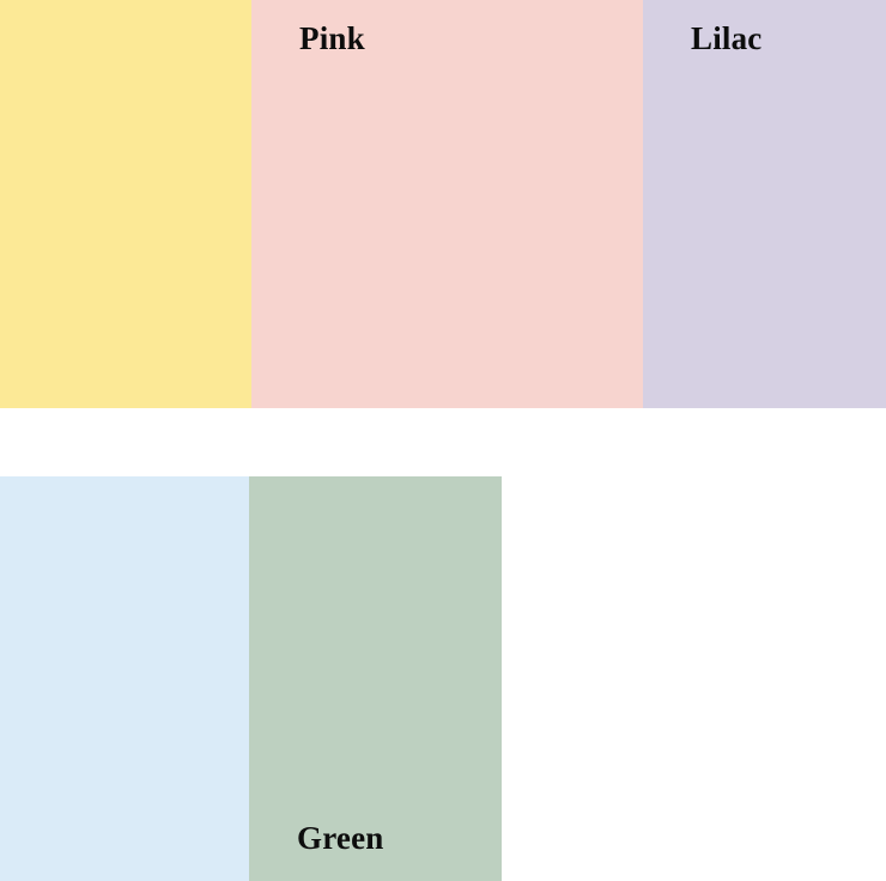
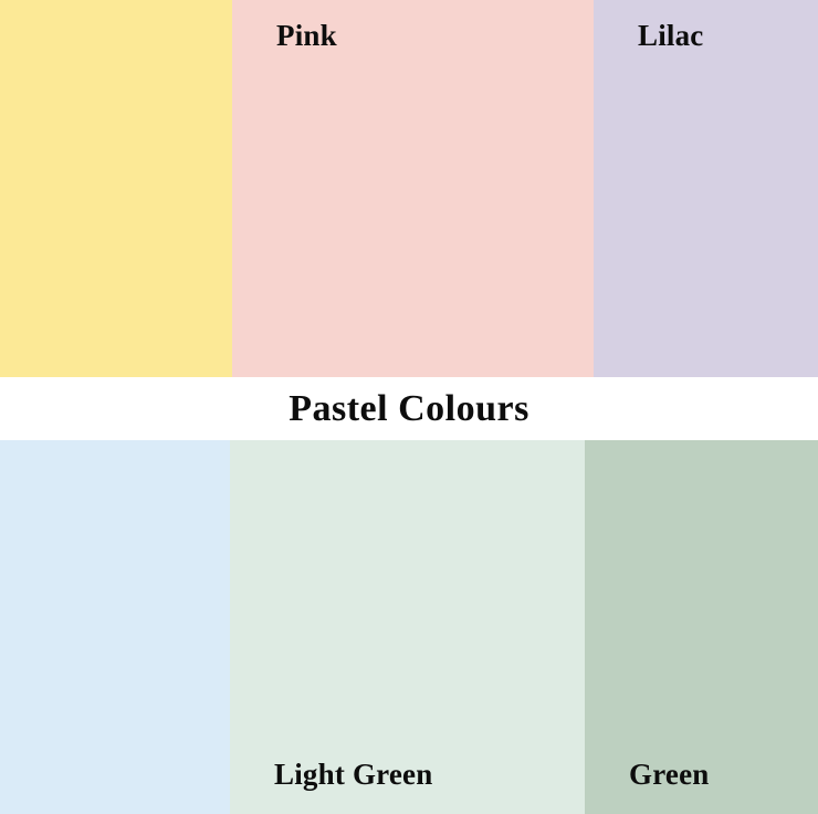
  Pink
  Lilac
+ Pastel Colours
+ Light Green
  Green
